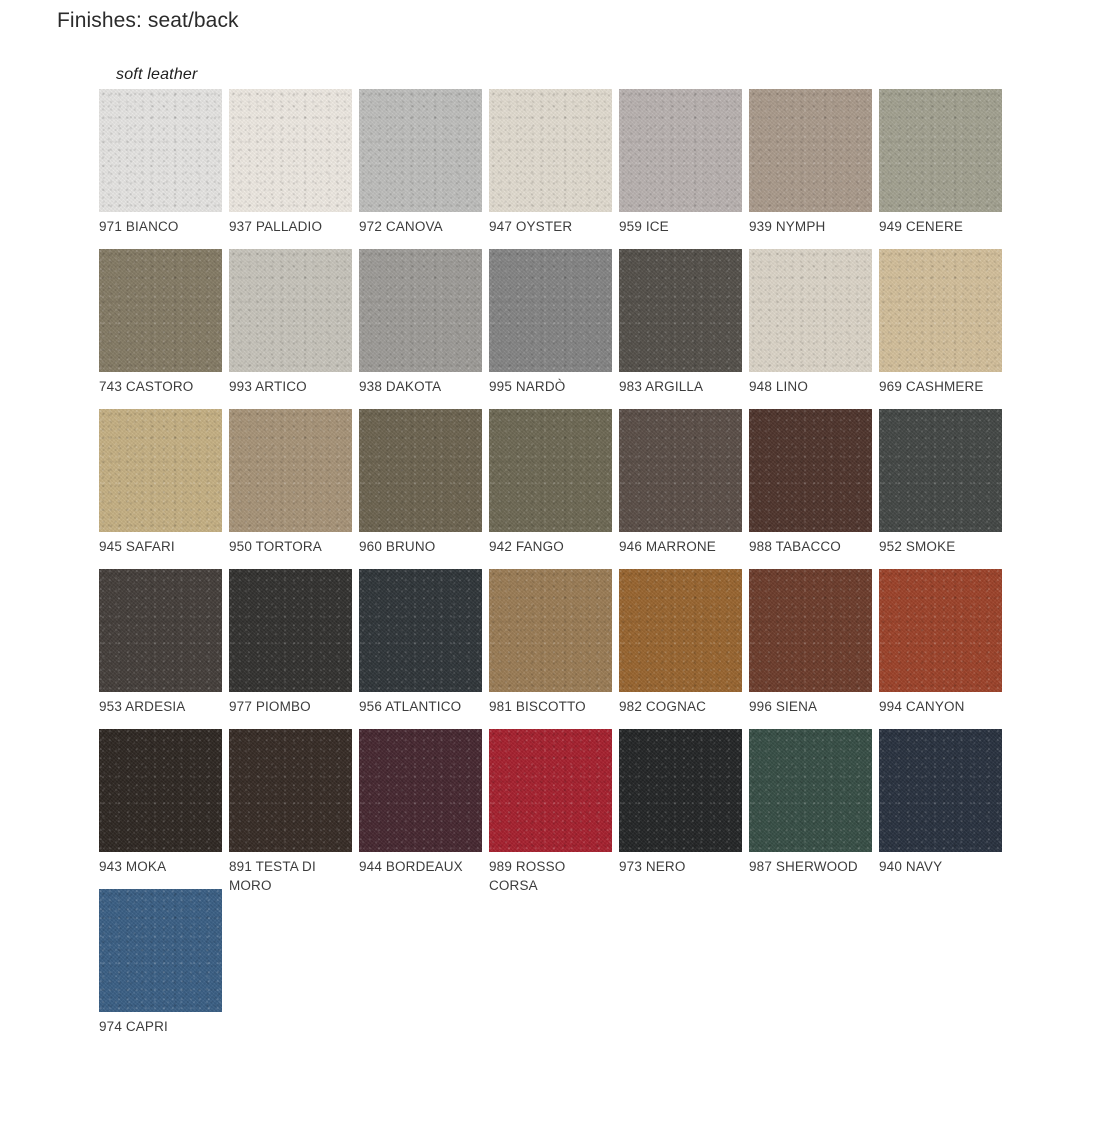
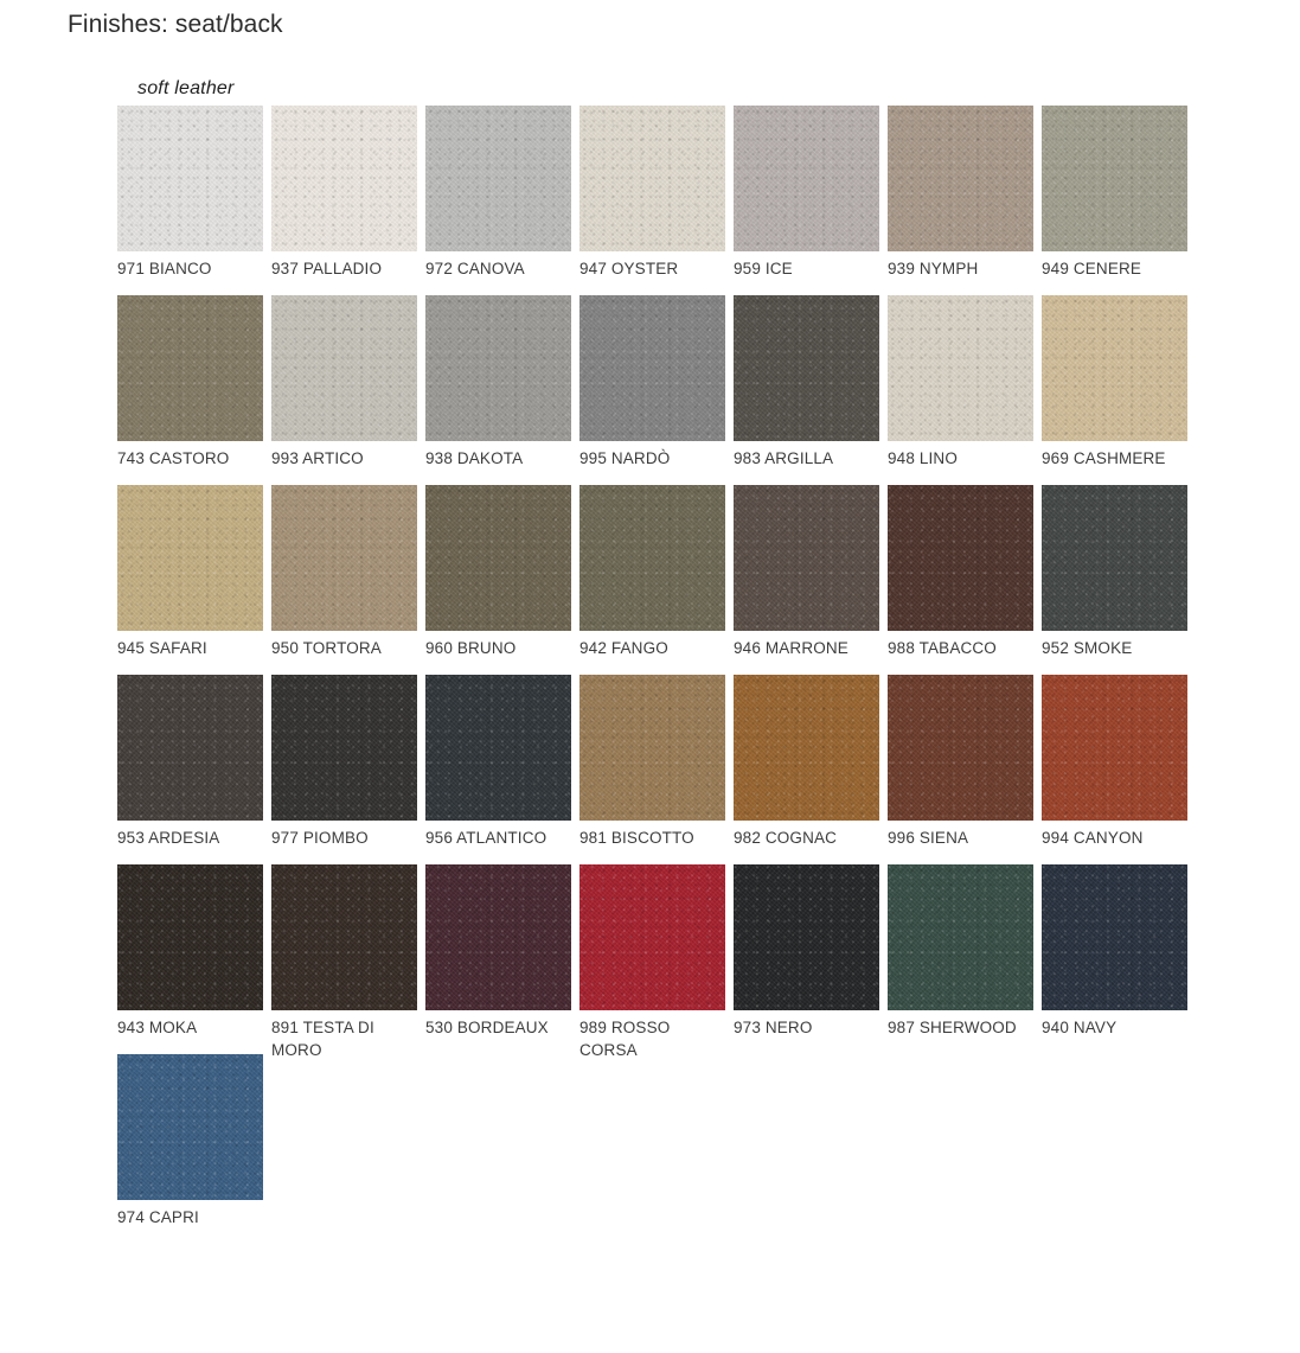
  Finishes: seat/back
  soft leather
  971 BIANCO
  937 PALLADIO
  972 CANOVA
  947 OYSTER
  959 ICE
  939 NYMPH
  949 CENERE
  743 CASTORO
  993 ARTICO
  938 DAKOTA
  995 NARDÒ
  983 ARGILLA
  948 LINO
  969 CASHMERE
  945 SAFARI
  950 TORTORA
  960 BRUNO
  942 FANGO
  946 MARRONE
  988 TABACCO
  952 SMOKE
  953 ARDESIA
  977 PIOMBO
  956 ATLANTICO
  981 BISCOTTO
  982 COGNAC
  996 SIENA
  994 CANYON
  943 MOKA
  891 TESTA DI MORO
- 944 BORDEAUX
+ 530 BORDEAUX
  989 ROSSO CORSA
  973 NERO
  987 SHERWOOD
  940 NAVY
  974 CAPRI
